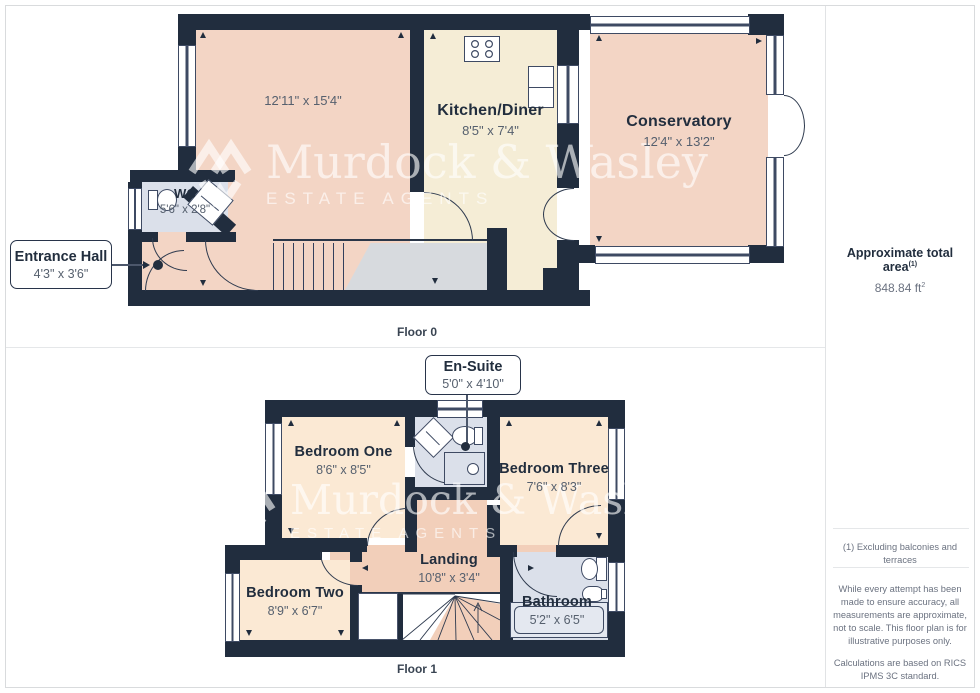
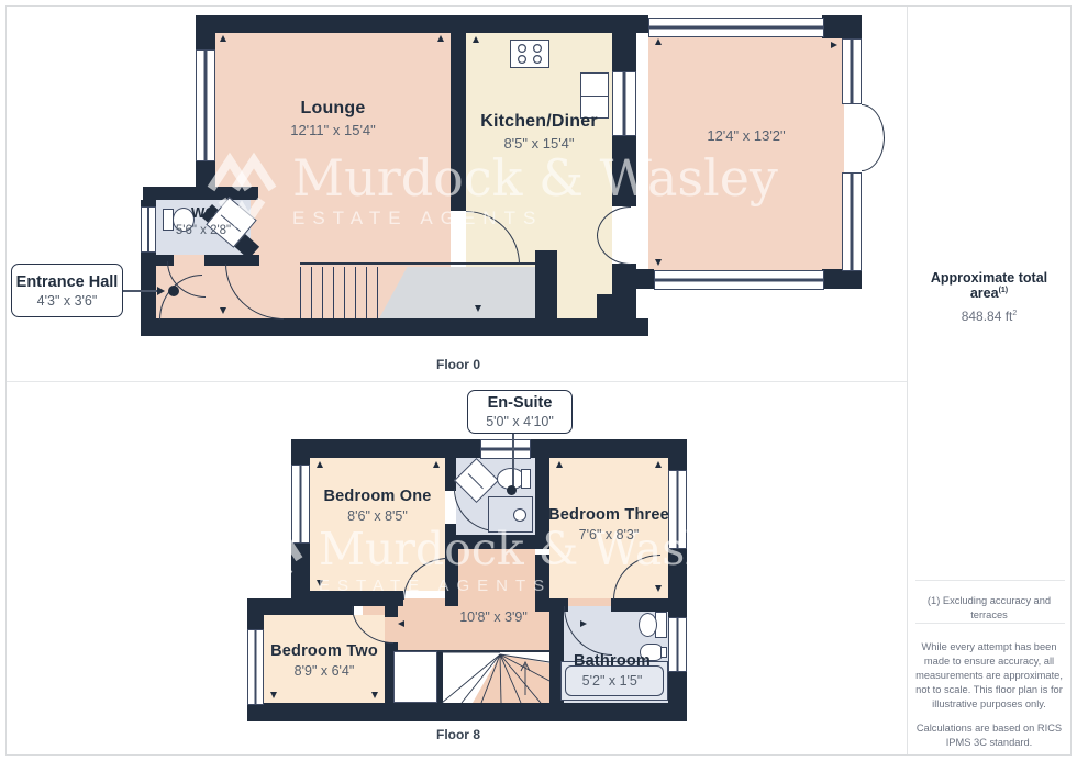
  Murdock & Wasley
  ESTATE AGENTS
+ Lounge
  12'11" x 15'4"
  Kitchen/Diner
- 8'5" x 7'4"
+ 8'5" x 15'4"
- Conservatory
  12'4" x 13'2"
  WC
  5'6" x 2'8"
  Entrance Hall
  4'3" x 3'6"
  Floor 0
  Murdock & Wasley
  ESTATE AGENTS
  Bedroom One
  8'6" x 8'5"
  Bedroom Three
  7'6" x 8'3"
  Bedroom Two
- 8'9" x 6'7"
+ 8'9" x 6'4"
- Landing
- 10'8" x 3'4"
+ 10'8" x 3'9"
  Bathroom
- 5'2" x 6'5"
+ 5'2" x 1'5"
  En-Suite
  5'0" x 4'10"
- Floor 1
+ Floor 8
  Approximate total area
  848.84 ft
- (1) Excluding balconies and terraces
+ (1) Excluding accuracy and terraces
  While every attempt has been made to ensure accuracy, all measurements are approximate, not to scale. This floor plan is for illustrative purposes only.
  Calculations are based on RICS IPMS 3C standard.
